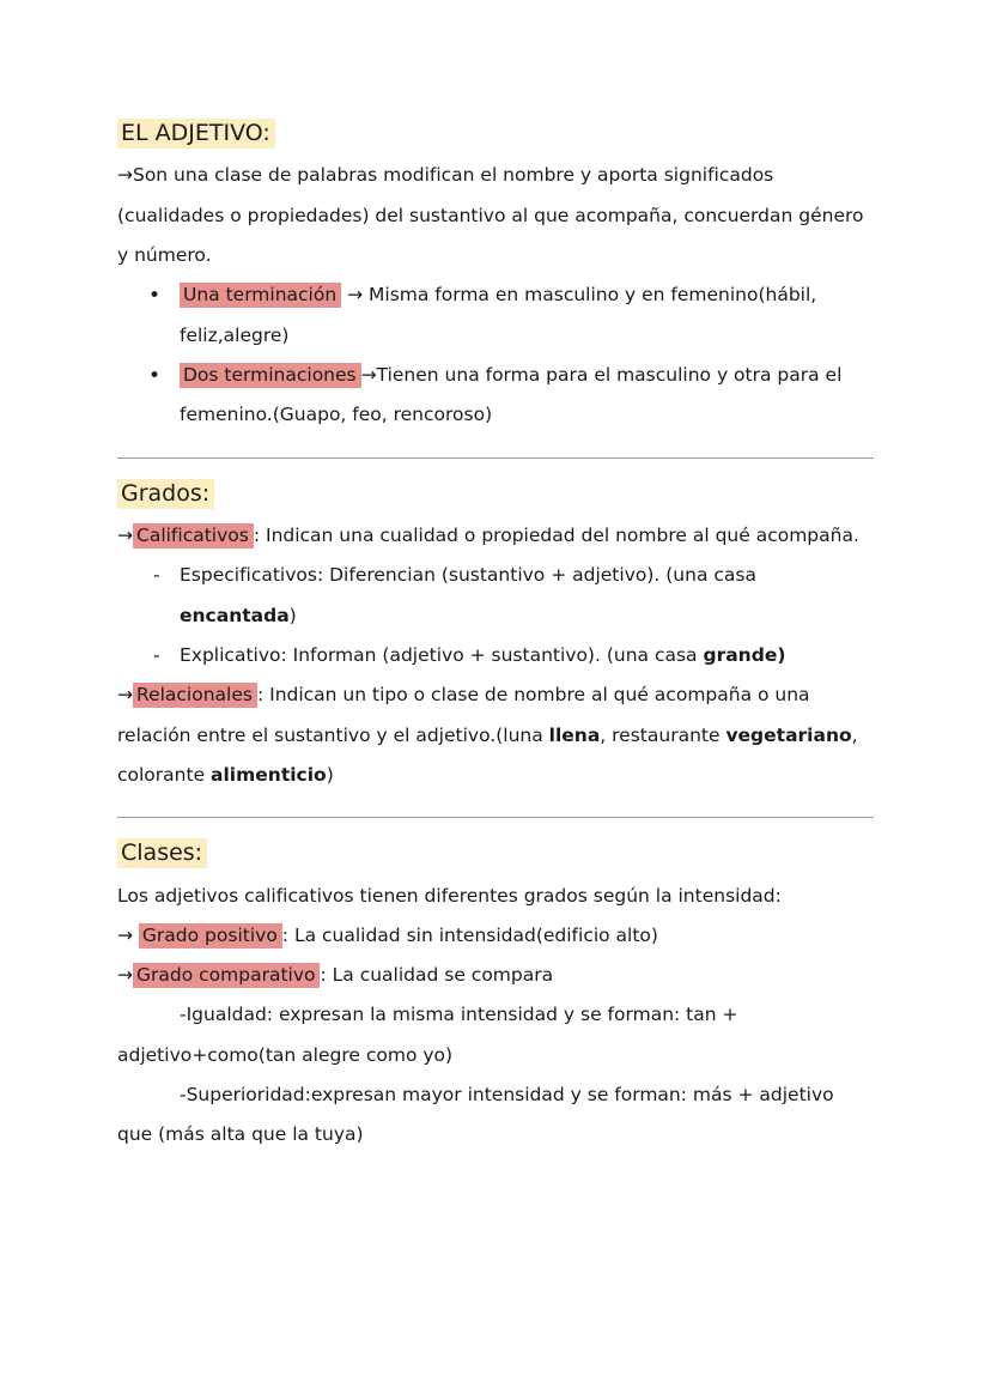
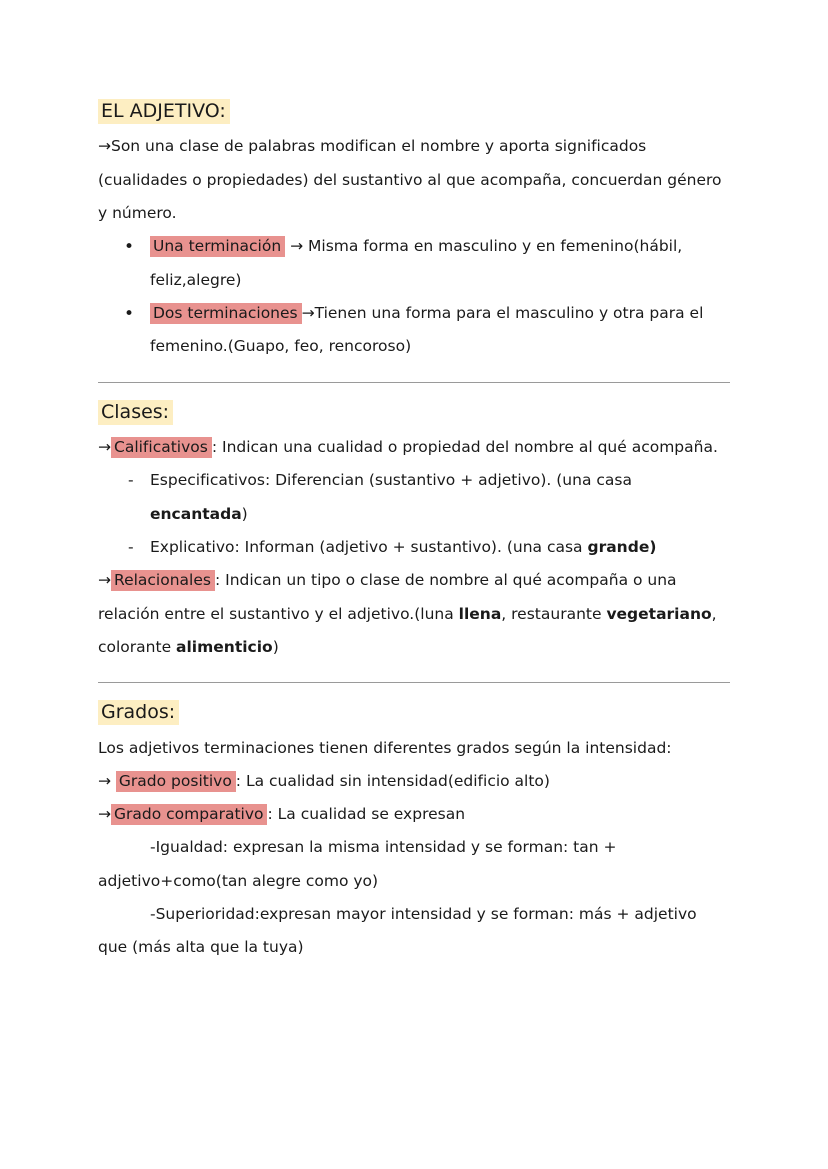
  EL ADJETIVO:
  →Son una clase de palabras modifican el nombre y aporta significados (cualidades o propiedades) del sustantivo al que acompaña, concuerdan género y número.
  Una terminación → Misma forma en masculino y en femenino(hábil, feliz,alegre)
  Dos terminaciones →Tienen una forma para el masculino y otra para el femenino.(Guapo, feo, rencoroso)
- Grados:
+ Clases:
  → Calificativos : Indican una cualidad o propiedad del nombre al qué acompaña.
  Especificativos: Diferencian (sustantivo + adjetivo). (una casa encantada)
  Explicativo: Informan (adjetivo + sustantivo). (una casa grande)
  → Relacionales : Indican un tipo o clase de nombre al qué acompaña o una relación entre el sustantivo y el adjetivo.(luna llena, restaurante vegetariano, colorante alimenticio)
- Clases:
+ Grados:
- Los adjetivos calificativos tienen diferentes grados según la intensidad:
+ Los adjetivos terminaciones tienen diferentes grados según la intensidad:
  → Grado positivo : La cualidad sin intensidad(edificio alto)
- → Grado comparativo : La cualidad se compara
+ → Grado comparativo : La cualidad se expresan
  -Igualdad: expresan la misma intensidad y se forman: tan + adjetivo+como(tan alegre como yo)
  -Superioridad:expresan mayor intensidad y se forman: más + adjetivo que (más alta que la tuya)
